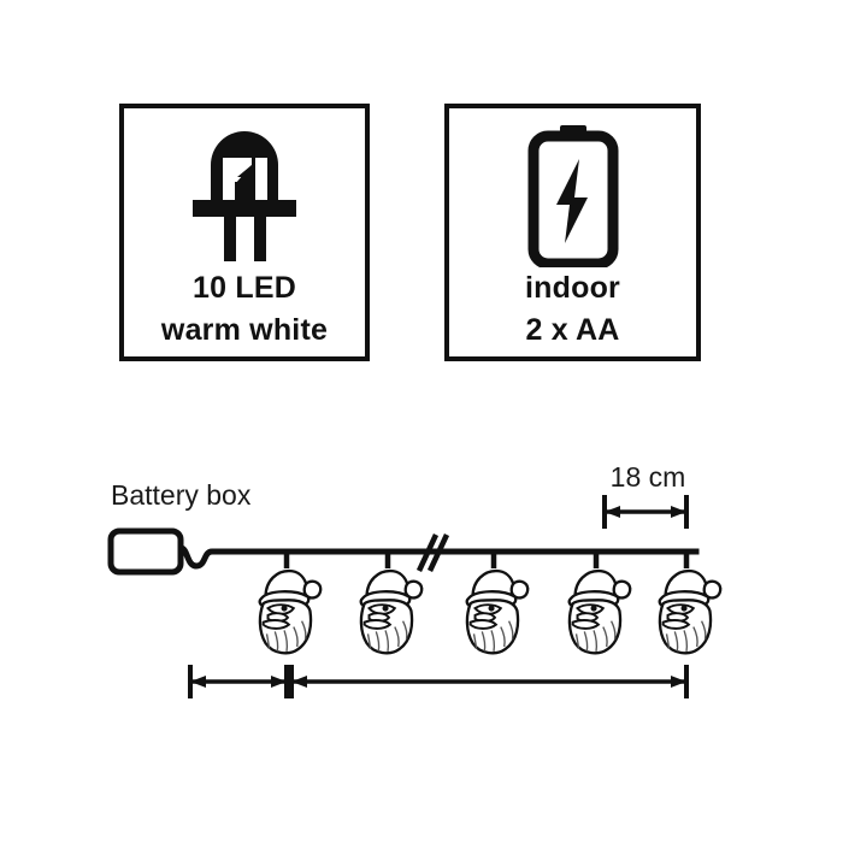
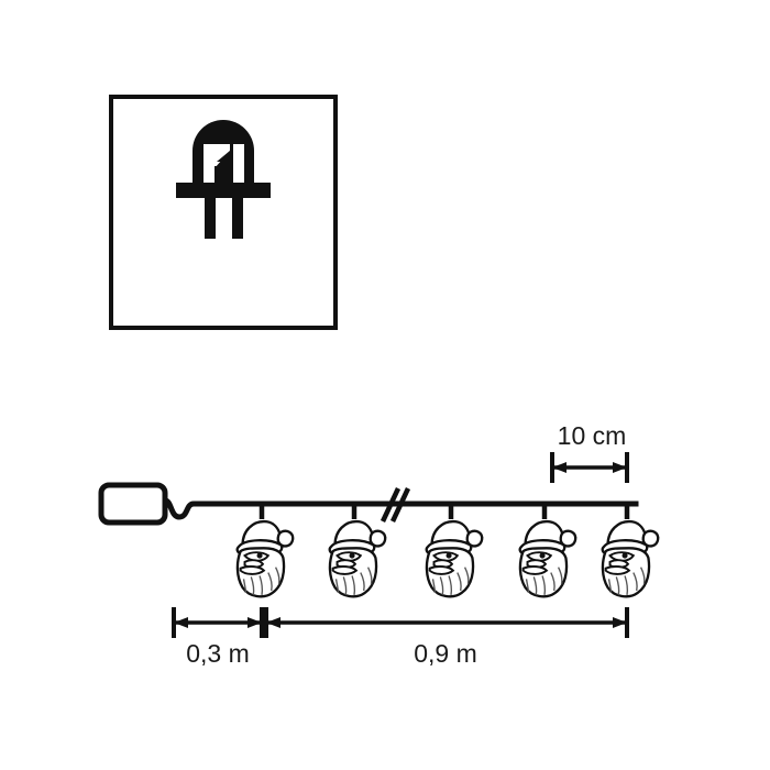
- 10 LED
- warm white
- indoor
- 2 x AA
- Battery box
- 18 cm
+ 10 cm
+ 0,3 m
+ 0,9 m
